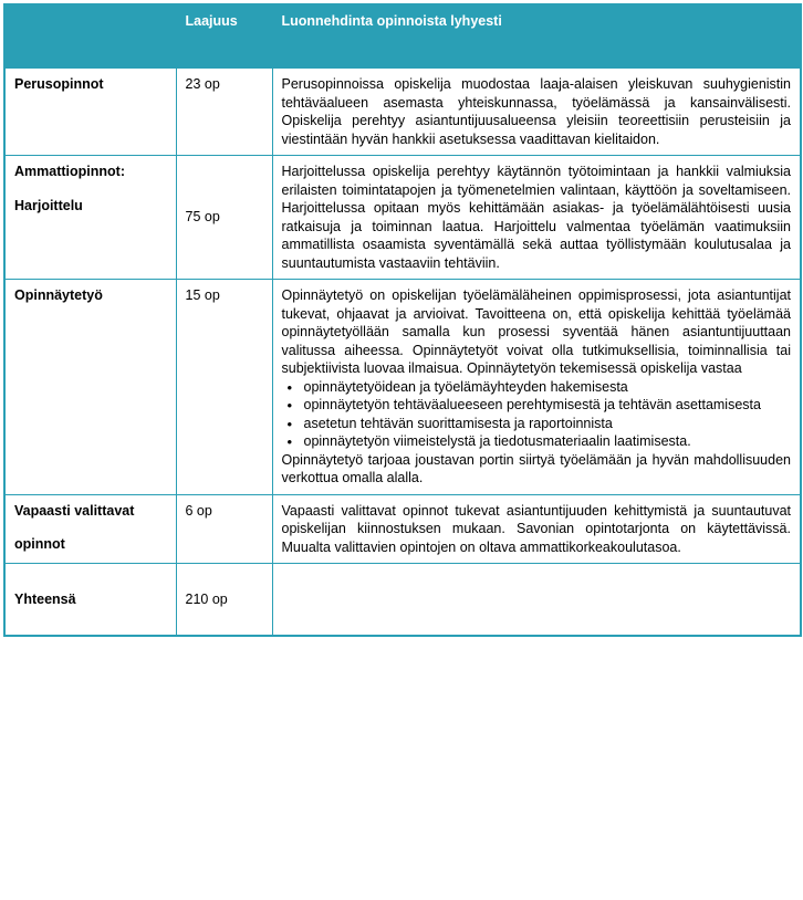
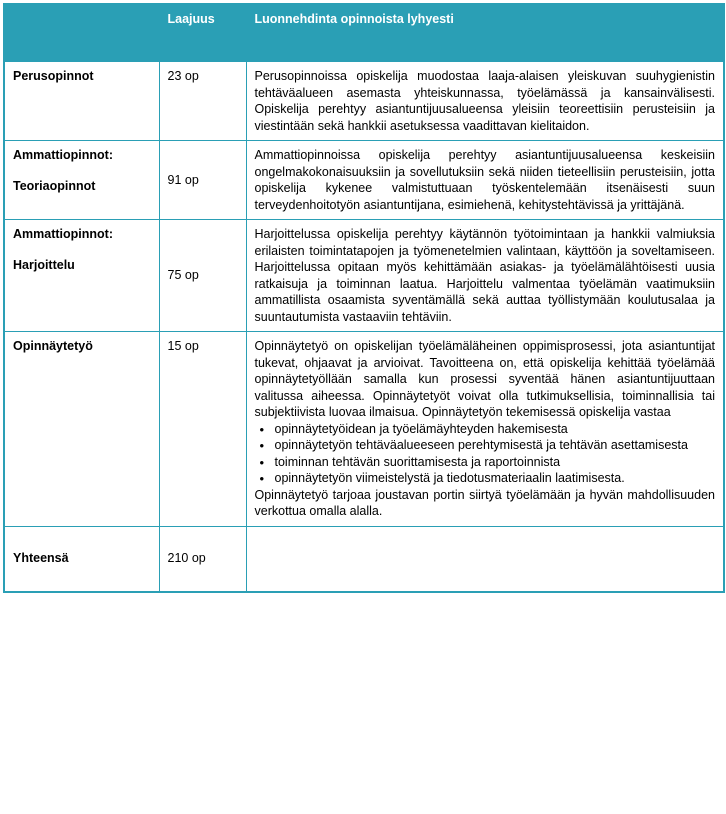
  	Laajuus	Luonnehdinta opinnoista lyhyesti
- Perusopinnot	23 op	Perusopinnoissa opiskelija muodostaa laaja-alaisen yleiskuvan suuhygienistin tehtäväalueen asemasta yhteiskunnassa, työelämässä ja kansainvälisesti. Opiskelija perehtyy asiantuntijuusalueensa yleisiin teoreettisiin perusteisiin ja viestintään hyvän hankkii asetuksessa vaadittavan kielitaidon.
+ Perusopinnot	23 op	Perusopinnoissa opiskelija muodostaa laaja-alaisen yleiskuvan suuhygienistin tehtäväalueen asemasta yhteiskunnassa, työelämässä ja kansainvälisesti. Opiskelija perehtyy asiantuntijuusalueensa yleisiin teoreettisiin perusteisiin ja viestintään sekä hankkii asetuksessa vaadittavan kielitaidon.
+ Ammattiopinnot: Teoriaopinnot	91 op	Ammattiopinnoissa opiskelija perehtyy asiantuntijuusalueensa keskeisiin ongelmakokonaisuuksiin ja sovellutuksiin sekä niiden tieteellisiin perusteisiin, jotta opiskelija kykenee valmistuttuaan työskentelemään itsenäisesti suun terveydenhoitotyön asiantuntijana, esimiehenä, kehitystehtävissä ja yrittäjänä.
  Ammattiopinnot: Harjoittelu	75 op	Harjoittelussa opiskelija perehtyy käytännön työtoimintaan ja hankkii valmiuksia erilaisten toimintatapojen ja työmenetelmien valintaan, käyttöön ja soveltamiseen. Harjoittelussa opitaan myös kehittämään asiakas- ja työelämälähtöisesti uusia ratkaisuja ja toiminnan laatua. Harjoittelu valmentaa työelämän vaatimuksiin ammatillista osaamista syventämällä sekä auttaa työllistymään koulutusalaa ja suuntautumista vastaaviin tehtäviin.
- Opinnäytetyö	15 op	Opinnäytetyö on opiskelijan työelämäläheinen oppimisprosessi, jota asiantuntijat tukevat, ohjaavat ja arvioivat. Tavoitteena on, että opiskelija kehittää työelämää opinnäytetyöllään samalla kun prosessi syventää hänen asiantuntijuuttaan valitussa aiheessa. Opinnäytetyöt voivat olla tutkimuksellisia, toiminnallisia tai subjektiivista luovaa ilmaisua. Opinnäytetyön tekemisessä opiskelija vastaa opinnäytetyöidean ja työelämäyhteyden hakemisesta opinnäytetyön tehtäväalueeseen perehtymisestä ja tehtävän asettamisesta asetetun tehtävän suorittamisesta ja raportoinnista opinnäytetyön viimeistelystä ja tiedotusmateriaalin laatimisesta. Opinnäytetyö tarjoaa joustavan portin siirtyä työelämään ja hyvän mahdollisuuden verkottua omalla alalla.
+ Opinnäytetyö	15 op	Opinnäytetyö on opiskelijan työelämäläheinen oppimisprosessi, jota asiantuntijat tukevat, ohjaavat ja arvioivat. Tavoitteena on, että opiskelija kehittää työelämää opinnäytetyöllään samalla kun prosessi syventää hänen asiantuntijuuttaan valitussa aiheessa. Opinnäytetyöt voivat olla tutkimuksellisia, toiminnallisia tai subjektiivista luovaa ilmaisua. Opinnäytetyön tekemisessä opiskelija vastaa opinnäytetyöidean ja työelämäyhteyden hakemisesta opinnäytetyön tehtäväalueeseen perehtymisestä ja tehtävän asettamisesta toiminnan tehtävän suorittamisesta ja raportoinnista opinnäytetyön viimeistelystä ja tiedotusmateriaalin laatimisesta. Opinnäytetyö tarjoaa joustavan portin siirtyä työelämään ja hyvän mahdollisuuden verkottua omalla alalla.
- Vapaasti valittavat opinnot	6 op	Vapaasti valittavat opinnot tukevat asiantuntijuuden kehittymistä ja suuntautuvat opiskelijan kiinnostuksen mukaan. Savonian opintotarjonta on käytettävissä. Muualta valittavien opintojen on oltava ammattikorkeakoulutasoa.
  Yhteensä	210 op
